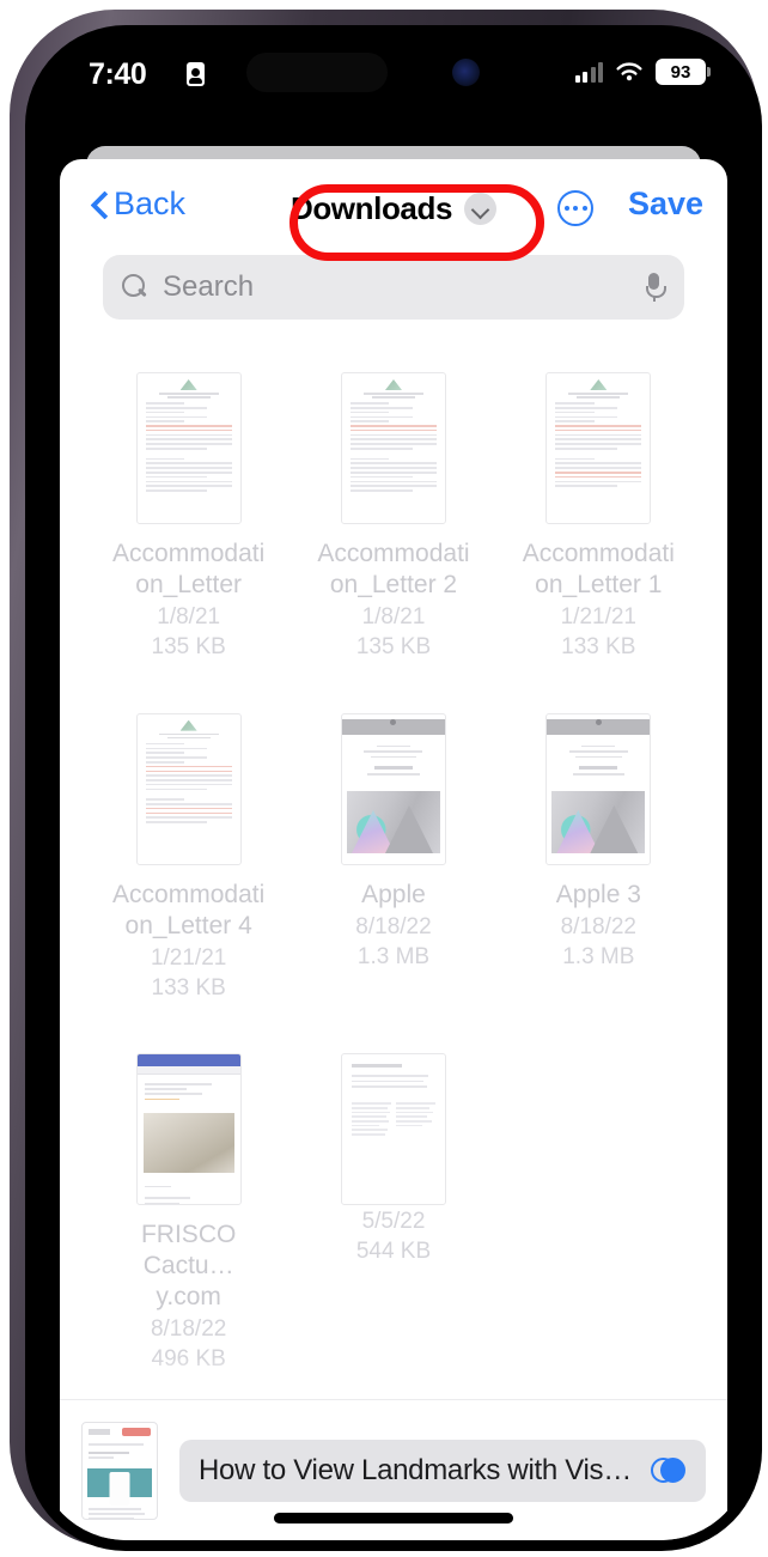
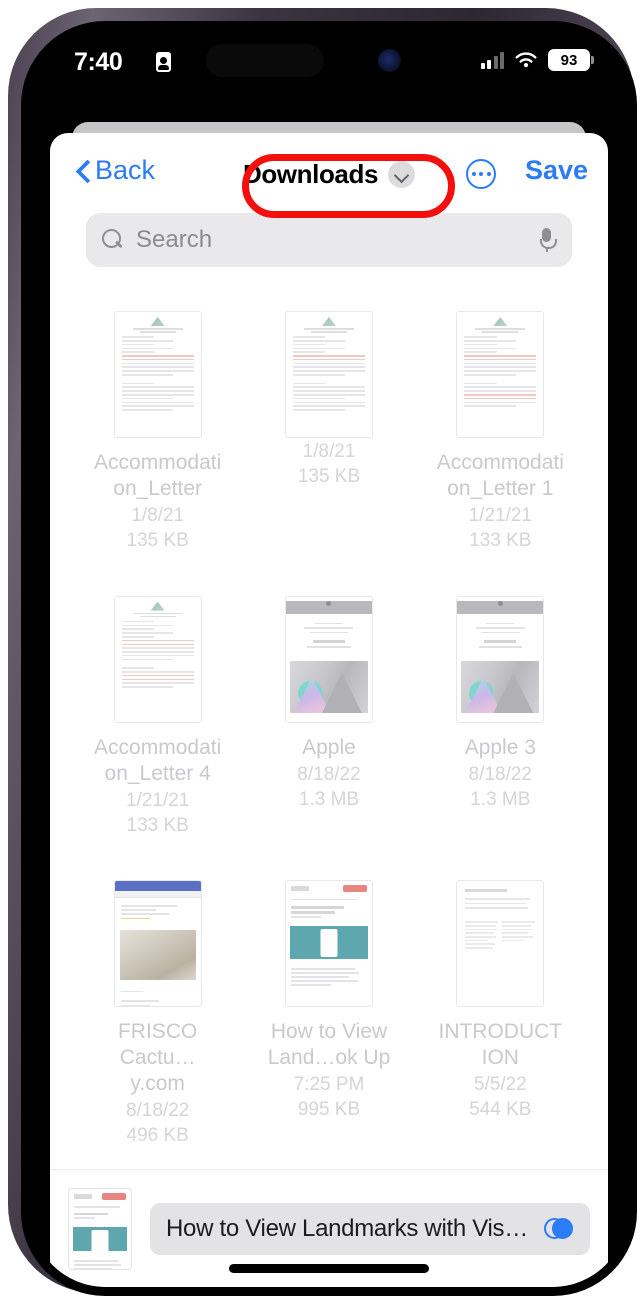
  7:40
  93
  Back
  Downloads
  Save
  Search
  Accommodation_Letter
  1/8/21
  135 KB
- Accommodation_Letter 2
  1/8/21
  135 KB
  Accommodation_Letter 1
  1/21/21
  133 KB
  Accommodation_Letter 4
  1/21/21
  133 KB
  Apple
  8/18/22
  1.3 MB
  Apple 3
  8/18/22
  1.3 MB
  FRISCO Cactu…y.com
  8/18/22
+ How to View Land…ok Up
+ 7:25 PM
+ 995 KB
+ INTRODUCTION
  5/5/22
  544 KB
  How to View Landmarks with Vis…
